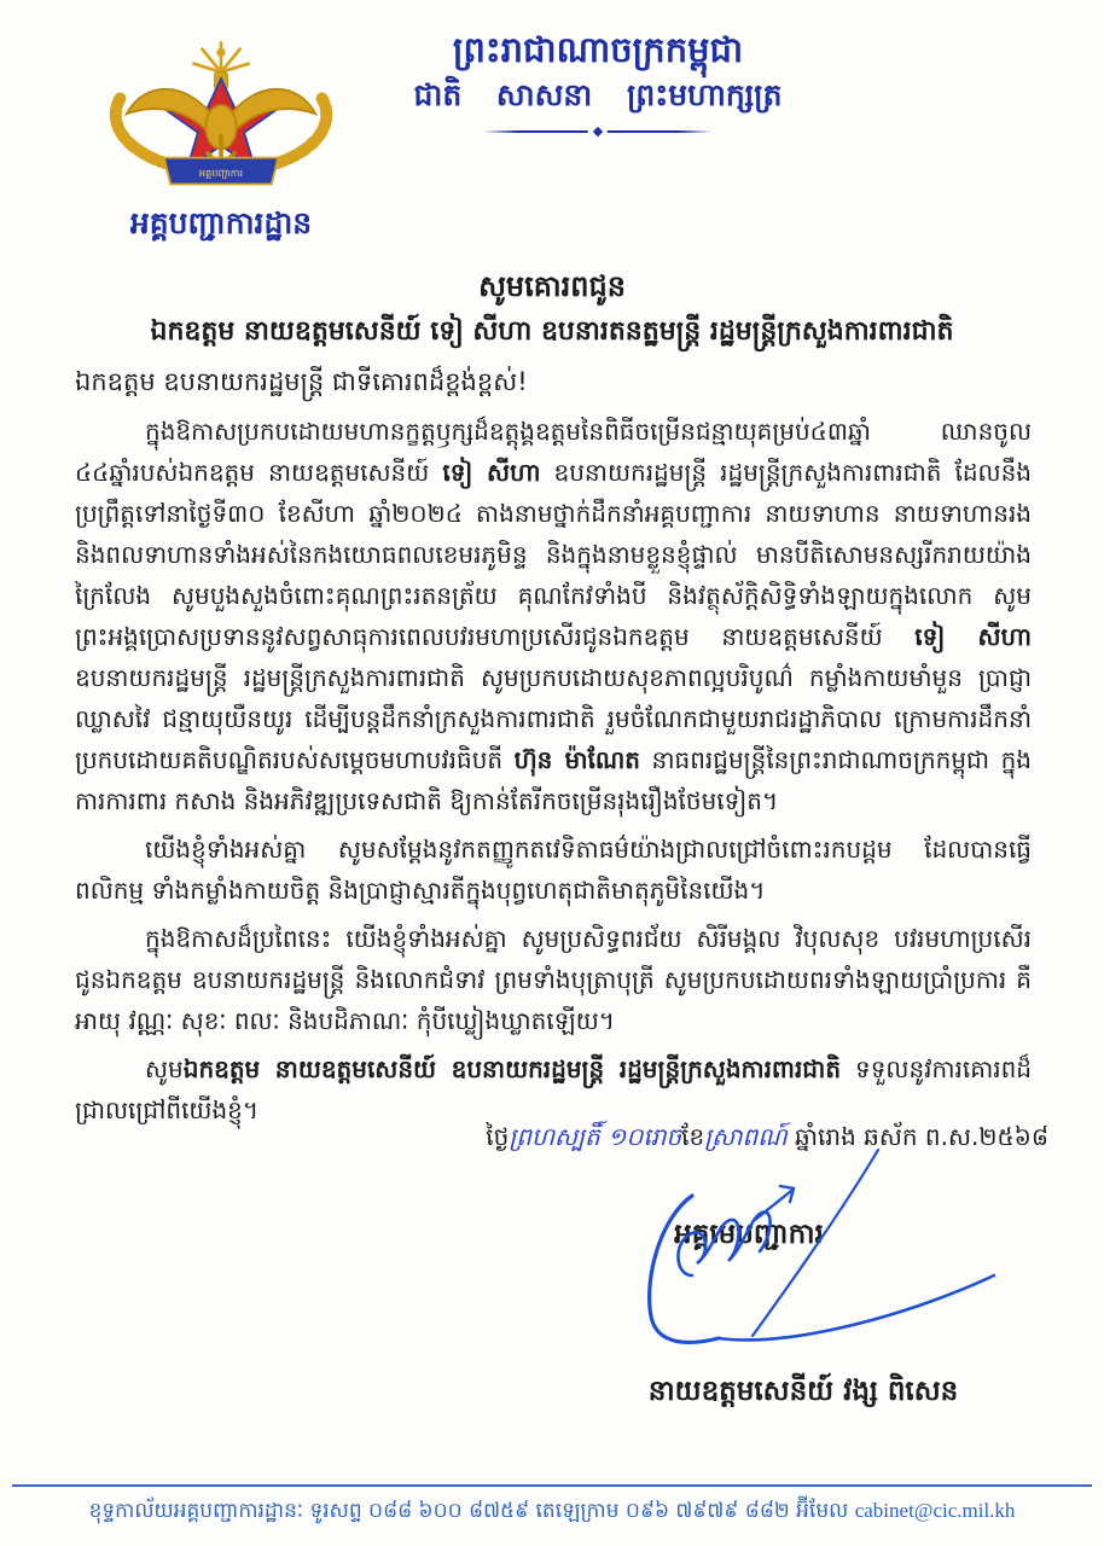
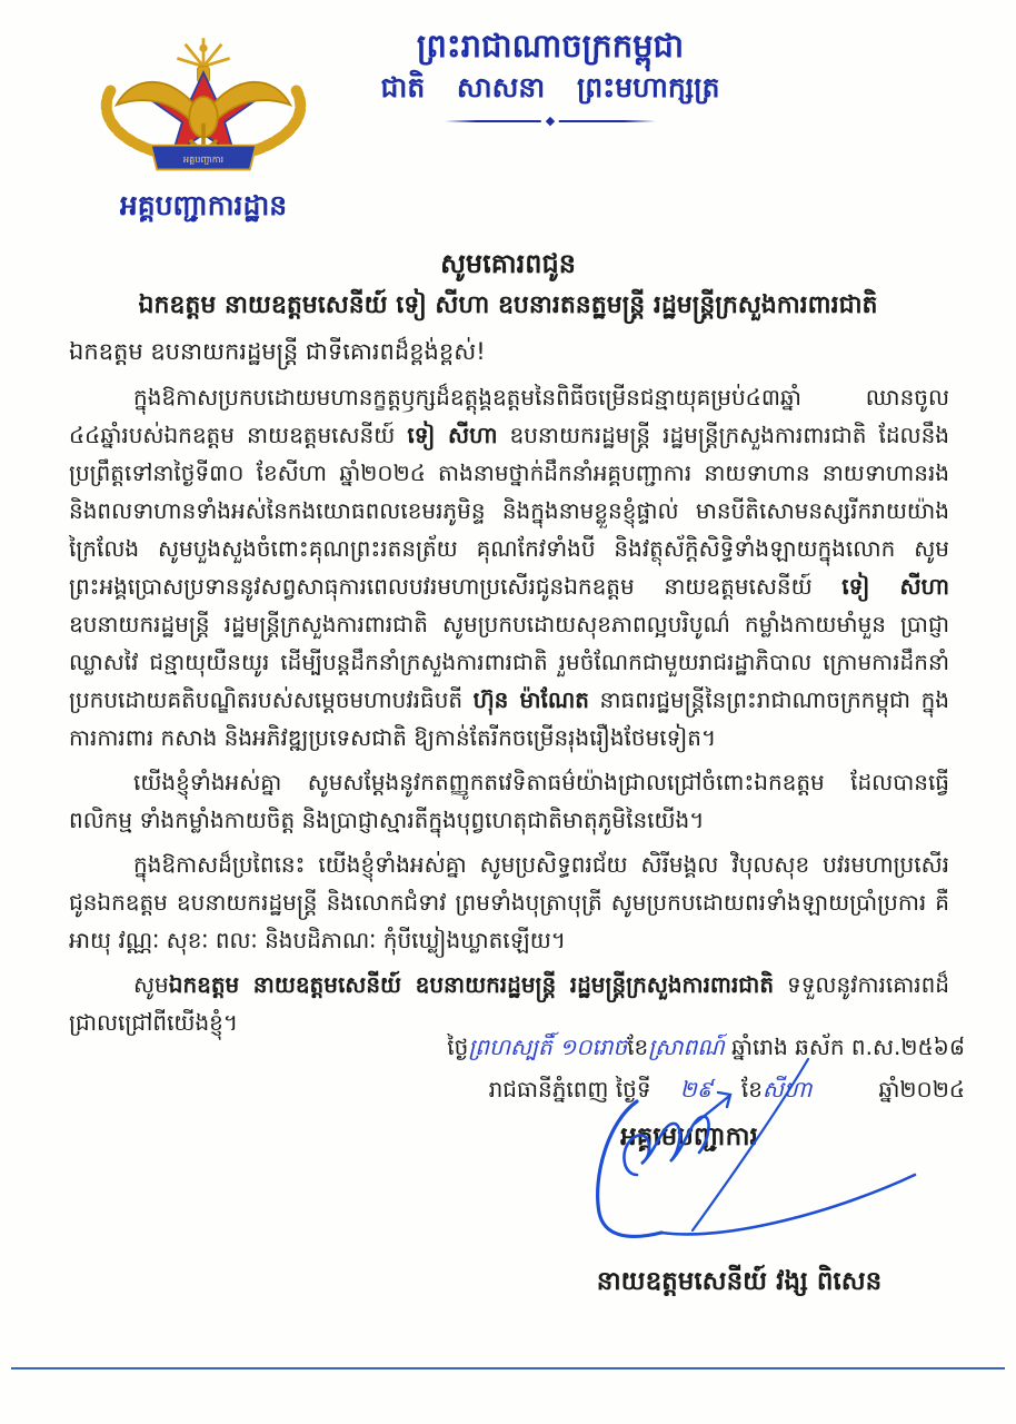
  អគ្គបញ្ជាការ
  អគ្គបញ្ជាការដ្ឋាន
  ព្រះរាជាណាចក្រកម្ពុជា
  ជាតិ សាសនា ព្រះមហាក្សត្រ
  ◆
  សូមគោរពជូន
  ឯកឧត្តម នាយឧត្តមសេនីយ៍ ទៀ សីហា ឧបនារតនត្ឋមន្ត្រី រដ្ឋមន្ត្រីក្រសួងការពារជាតិ
  ឯកឧត្តម ឧបនាយករដ្ឋមន្ត្រី ជាទីគោរពដ៏ខ្ពង់ខ្ពស់!
  ក្នុងឱកាសប្រកបដោយមហានក្ខត្តឫក្សដ៏ឧត្តុង្គឧត្តមនៃពិធីចម្រើនជន្មាយុគម្រប់៤៣ឆ្នាំ ឈានចូល ៤៤ឆ្នាំរបស់ឯកឧត្តម នាយឧត្តមសេនីយ៍ ទៀ សីហា ឧបនាយករដ្ឋមន្ត្រី រដ្ឋមន្ត្រីក្រសួងការពារជាតិ ដែលនឹងប្រព្រឹត្តទៅនាថ្ងៃទី៣០ ខែសីហា ឆ្នាំ២០២៤ តាងនាមថ្នាក់ដឹកនាំអគ្គបញ្ជាការ នាយទាហាន នាយទាហានរង និងពលទាហានទាំងអស់នៃកងយោធពលខេមរភូមិន្ទ និងក្នុងនាមខ្លួនខ្ញុំផ្ទាល់ មានបីតិសោមនស្សរីករាយយ៉ាងក្រៃលែង សូមបួងសួងចំពោះគុណព្រះរតនត្រ័យ គុណកែវទាំងបី និងវត្ថុស័ក្តិសិទ្ធិទាំងឡាយក្នុងលោក សូមព្រះអង្គប្រោសប្រទាននូវសព្វសាធុការពេលបវរមហាប្រសើរជូនឯកឧត្តម នាយឧត្តមសេនីយ៍ ទៀ សីហា ឧបនាយករដ្ឋមន្ត្រី រដ្ឋមន្ត្រីក្រសួងការពារជាតិ សូមប្រកបដោយសុខភាពល្អបរិបូណ៌ កម្លាំងកាយមាំមួន ប្រាជ្ញាឈ្លាសវៃ ជន្មាយុយឺនយូរ ដើម្បីបន្តដឹកនាំក្រសួងការពារជាតិ រួមចំណែកជាមួយរាជរដ្ឋាភិបាល ក្រោមការដឹកនាំប្រកបដោយគតិបណ្ឌិតរបស់សម្តេចមហាបវរធិបតី ហ៊ុន ម៉ាណែត នាធពរជ្ឋមន្ត្រីនៃព្រះរាជាណាចក្រកម្ពុជា ក្នុងការការពារ កសាង និងអភិវឌ្ឍប្រទេសជាតិ ឱ្យកាន់តែរីកចម្រើនរុងរឿងថែមទៀត។
- យើងខ្ញុំទាំងអស់គ្នា សូមសម្តែងនូវកតញ្ញូកតវេទិតាធម៌យ៉ាងជ្រាលជ្រៅចំពោះរកបដ្តម ដែលបានធ្វើពលិកម្ម ទាំងកម្លាំងកាយចិត្ត និងប្រាជ្ញាស្មារតីក្នុងបុព្វហេតុជាតិមាតុភូមិនៃយើង។
+ យើងខ្ញុំទាំងអស់គ្នា សូមសម្តែងនូវកតញ្ញូកតវេទិតាធម៌យ៉ាងជ្រាលជ្រៅចំពោះឯកឧត្តម ដែលបានធ្វើពលិកម្ម ទាំងកម្លាំងកាយចិត្ត និងប្រាជ្ញាស្មារតីក្នុងបុព្វហេតុជាតិមាតុភូមិនៃយើង។
  ក្នុងឱកាសដ៏ប្រពៃនេះ យើងខ្ញុំទាំងអស់គ្នា សូមប្រសិទ្ធពរជ័យ សិរីមង្គល វិបុលសុខ បវរមហាប្រសើរ ជូនឯកឧត្តម ឧបនាយករដ្ឋមន្ត្រី និងលោកជំទាវ ព្រមទាំងបុត្រាបុត្រី សូមប្រកបដោយពរទាំងឡាយប្រាំប្រការ គឺ អាយុ វណ្ណៈ សុខៈ ពលៈ និងបដិភាណៈ កុំបីឃ្លៀងឃ្លាតឡើយ។
  សូមឯកឧត្តម នាយឧត្តមសេនីយ៍ ឧបនាយករដ្ឋមន្ត្រី រដ្ឋមន្ត្រីក្រសួងការពារជាតិ ទទួលនូវការគោរពដ៏ជ្រាលជ្រៅពីយើងខ្ញុំ។
  ថ្ងៃព្រហស្បតិ៍ ១០រោចខែស្រាពណ៍ ឆ្នាំរោង ឆស័ក ព.ស.២៥៦៨
+ រាជធានីភ្នំពេញ ថ្ងៃទី ២៩ ខែសីហា ឆ្នាំ២០២៤
  អគ្គមេញ្ជាការ
  នាយឧត្តមសេនីយ៍ វង្ស ពិសេន
- ខុទ្ទកាល័យអគ្គបញ្ជាការដ្ឋានៈ ទូរសព្ទ ០៨៨ ៦០០ ៨៧៥៩ តេឡេក្រាម ០៩៦ ៧៩៧៩ ៨៨២ អ៊ីមែល cabinet@cic.mil.kh
